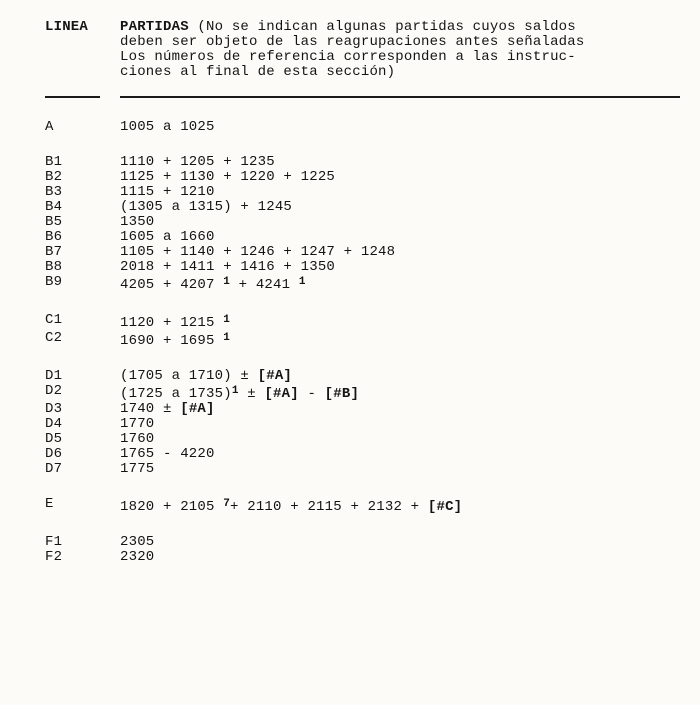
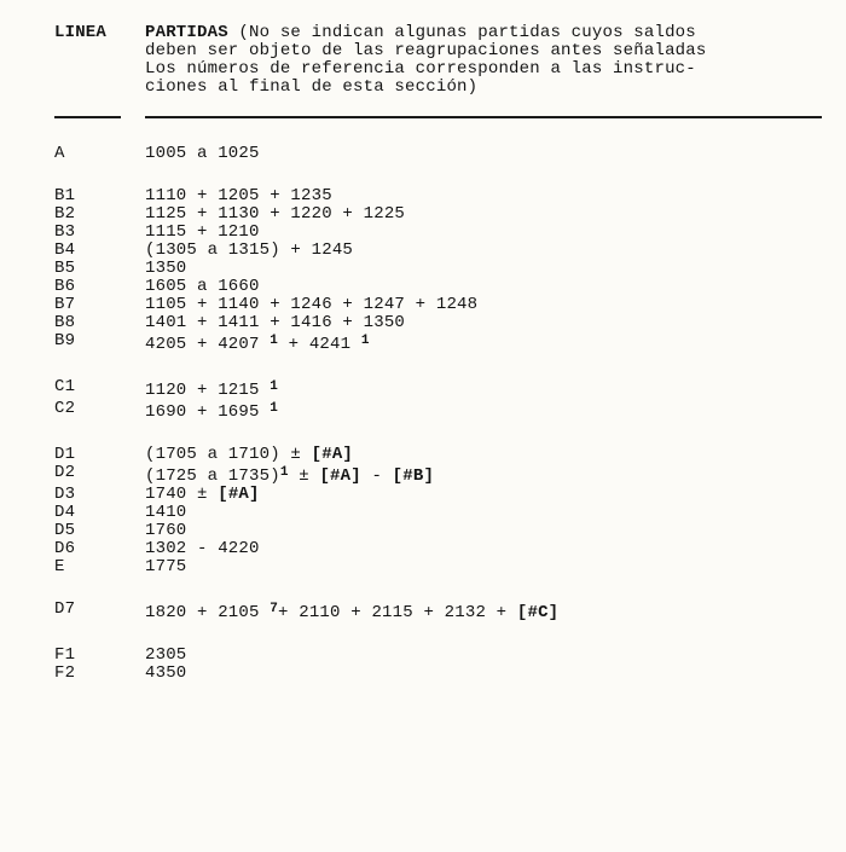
  LINEA
  PARTIDAS (No se indican algunas partidas cuyos saldos
  deben ser objeto de las reagrupaciones antes señaladas
  Los números de referencia corresponden a las instruc-
  ciones al final de esta sección)
  A
  1005 a 1025
  B1
  1110 + 1205 + 1235
  B2
  1125 + 1130 + 1220 + 1225
  B3
  1115 + 1210
  B4
  (1305 a 1315) + 1245
  B5
  1350
  B6
  1605 a 1660
  B7
  1105 + 1140 + 1246 + 1247 + 1248
  B8
- 2018 + 1411 + 1416 + 1350
+ 1401 + 1411 + 1416 + 1350
  B9
  4205 + 4207 1 + 4241 1
  C1
  1120 + 1215 1
  C2
  1690 + 1695 1
  D1
  (1705 a 1710) ± [#A]
  D2
  (1725 a 1735)1 ± [#A] - [#B]
  D3
  1740 ± [#A]
  D4
- 1770
+ 1410
  D5
  1760
  D6
- 1765 - 4220
+ 1302 - 4220
- D7
+ E
  1775
- E
+ D7
  1820 + 2105 7+ 2110 + 2115 + 2132 + [#C]
  F1
  2305
  F2
- 2320
+ 4350
